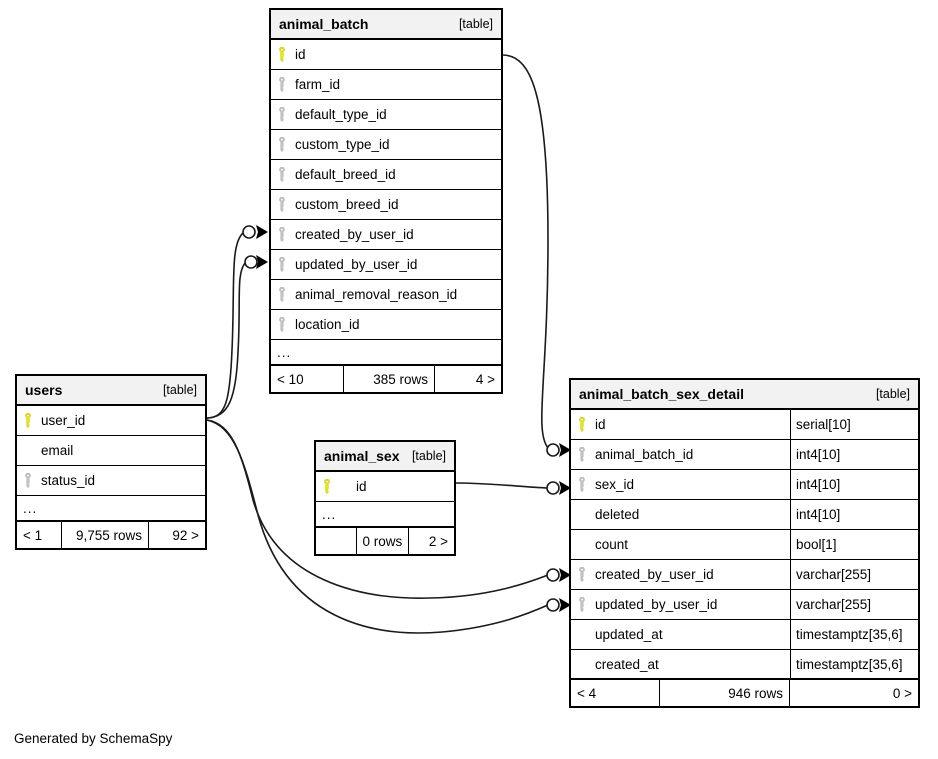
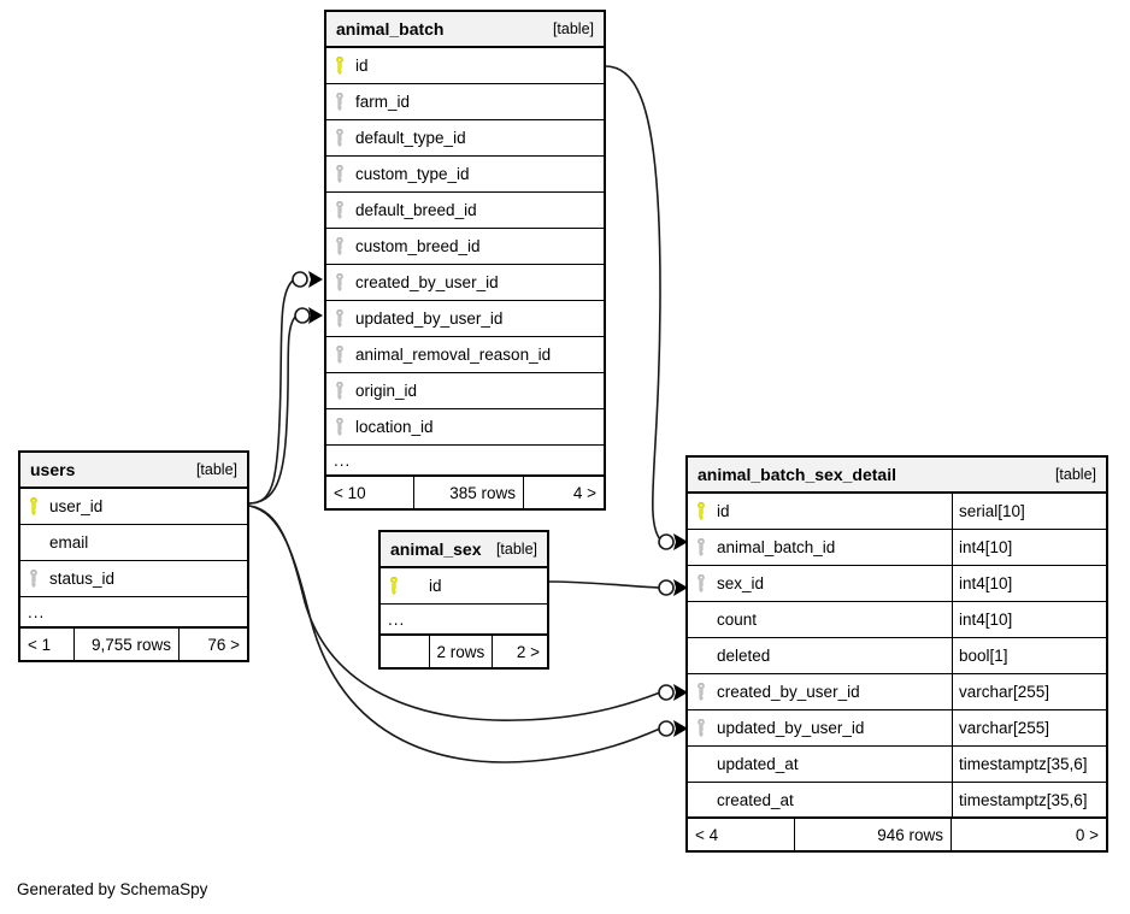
  animal_batch
  [table]
  id
  farm_id
  default_type_id
  custom_type_id
  default_breed_id
  custom_breed_id
  created_by_user_id
  updated_by_user_id
  animal_removal_reason_id
+ origin_id
  location_id
  ...
  < 10
  385 rows
  4 >
  users
  [table]
  user_id
  email
  status_id
  ...
  < 1
  9,755 rows
- 92 >
+ 76 >
  animal_sex
  [table]
  id
  ...
- 0 rows
+ 2 rows
  2 >
  animal_batch_sex_detail
  [table]
  id
  serial[10]
  animal_batch_id
  int4[10]
  sex_id
  int4[10]
- deleted
+ count
  int4[10]
- count
+ deleted
  bool[1]
  created_by_user_id
  varchar[255]
  updated_by_user_id
  varchar[255]
  updated_at
  timestamptz[35,6]
  created_at
  timestamptz[35,6]
  < 4
  946 rows
  0 >
  Generated by SchemaSpy
